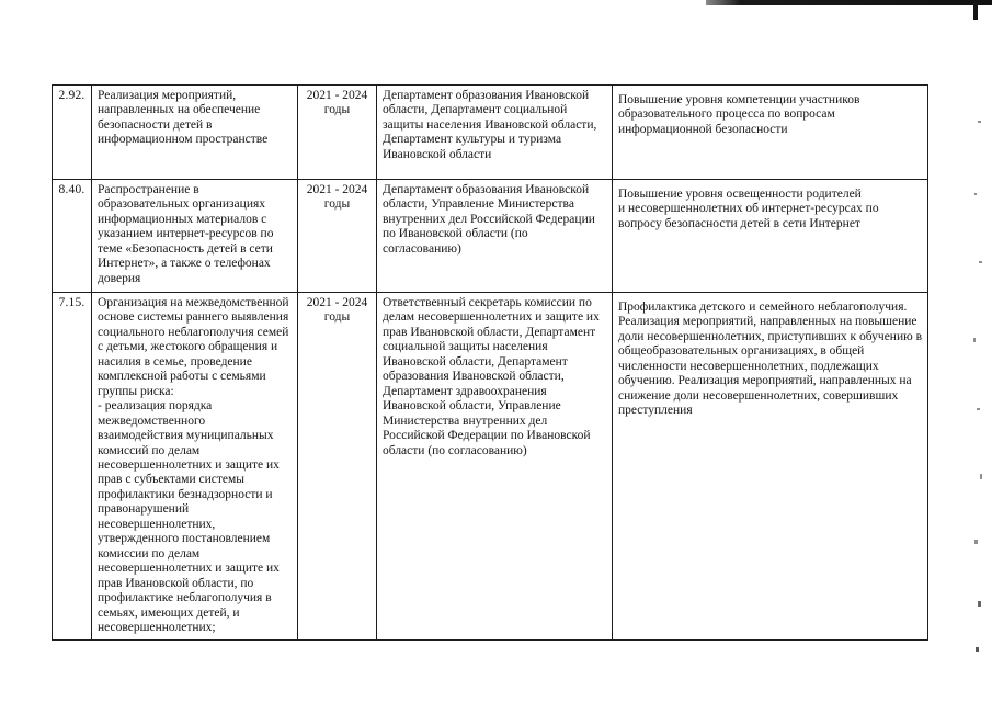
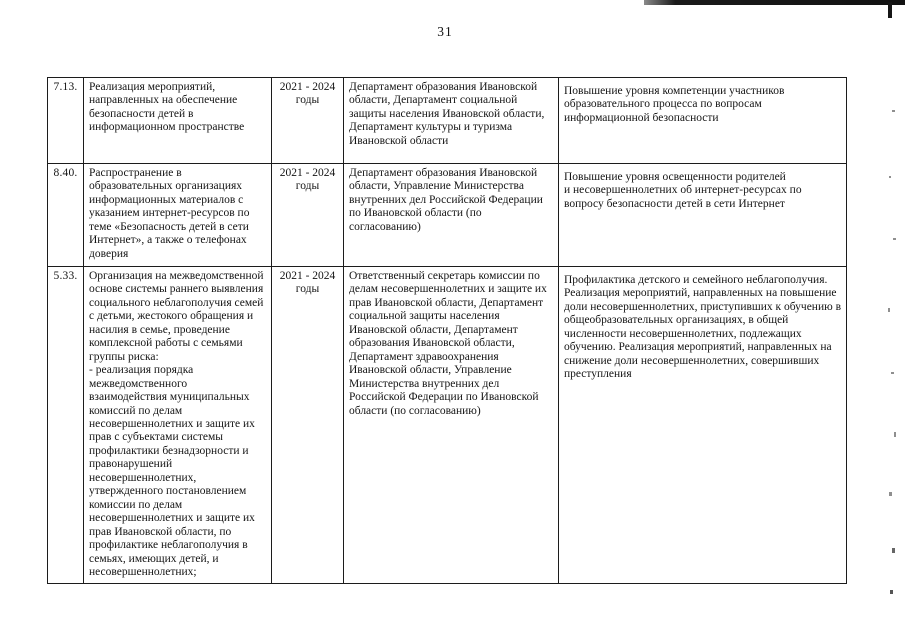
+ 31
- 2.92.	Реализация мероприятий, направленных на обеспечение безопасности детей в информационном пространстве	2021 - 2024 годы	Департамент образования Ивановской области, Департамент социальной защиты населения Ивановской области, Департамент культуры и туризма Ивановской области	Повышение уровня компетенции участников образовательного процесса по вопросам информационной безопасности
+ 7.13.	Реализация мероприятий, направленных на обеспечение безопасности детей в информационном пространстве	2021 - 2024 годы	Департамент образования Ивановской области, Департамент социальной защиты населения Ивановской области, Департамент культуры и туризма Ивановской области	Повышение уровня компетенции участников образовательного процесса по вопросам информационной безопасности
  8.40.	Распространение в образовательных организациях информационных материалов с указанием интернет-ресурсов по теме «Безопасность детей в сети Интернет», а также о телефонах доверия	2021 - 2024 годы	Департамент образования Ивановской области, Управление Министерства внутренних дел Российской Федерации по Ивановской области (по согласованию)	Повышение уровня освещенности родителей и несовершеннолетних об интернет-ресурсах по вопросу безопасности детей в сети Интернет
- 7.15.	Организация на межведомственной основе системы раннего выявления социального неблагополучия семей с детьми, жестокого обращения и насилия в семье, проведение комплексной работы с семьями группы риска: - реализация порядка межведомственного взаимодействия муниципальных комиссий по делам несовершеннолетних и защите их прав с субъектами системы профилактики безнадзорности и правонарушений несовершеннолетних, утвержденного постановлением комиссии по делам несовершеннолетних и защите их прав Ивановской области, по профилактике неблагополучия в семьях, имеющих детей, и несовершеннолетних;	2021 - 2024 годы	Ответственный секретарь комиссии по делам несовершеннолетних и защите их прав Ивановской области, Департамент социальной защиты населения Ивановской области, Департамент образования Ивановской области, Департамент здравоохранения Ивановской области, Управление Министерства внутренних дел Российской Федерации по Ивановской области (по согласованию)	Профилактика детского и семейного неблагополучия. Реализация мероприятий, направленных на повышение доли несовершеннолетних, приступивших к обучению в общеобразовательных организациях, в общей численности несовершеннолетних, подлежащих обучению. Реализация мероприятий, направленных на снижение доли несовершеннолетних, совершивших преступления
+ 5.33.	Организация на межведомственной основе системы раннего выявления социального неблагополучия семей с детьми, жестокого обращения и насилия в семье, проведение комплексной работы с семьями группы риска: - реализация порядка межведомственного взаимодействия муниципальных комиссий по делам несовершеннолетних и защите их прав с субъектами системы профилактики безнадзорности и правонарушений несовершеннолетних, утвержденного постановлением комиссии по делам несовершеннолетних и защите их прав Ивановской области, по профилактике неблагополучия в семьях, имеющих детей, и несовершеннолетних;	2021 - 2024 годы	Ответственный секретарь комиссии по делам несовершеннолетних и защите их прав Ивановской области, Департамент социальной защиты населения Ивановской области, Департамент образования Ивановской области, Департамент здравоохранения Ивановской области, Управление Министерства внутренних дел Российской Федерации по Ивановской области (по согласованию)	Профилактика детского и семейного неблагополучия. Реализация мероприятий, направленных на повышение доли несовершеннолетних, приступивших к обучению в общеобразовательных организациях, в общей численности несовершеннолетних, подлежащих обучению. Реализация мероприятий, направленных на снижение доли несовершеннолетних, совершивших преступления
